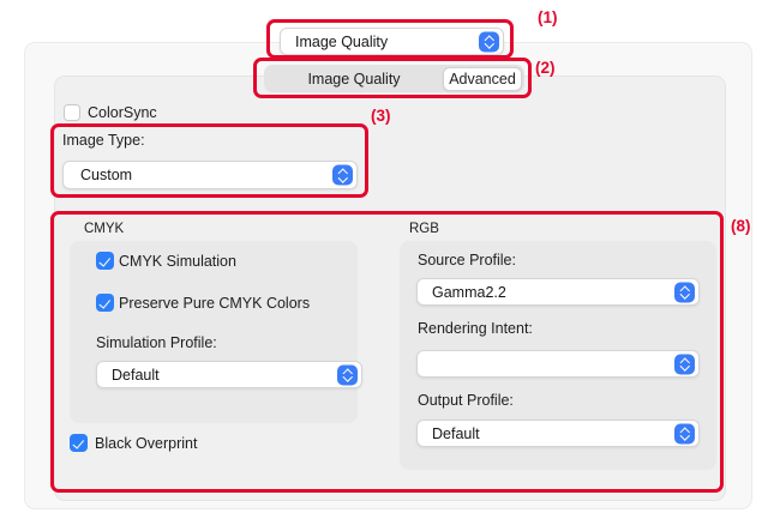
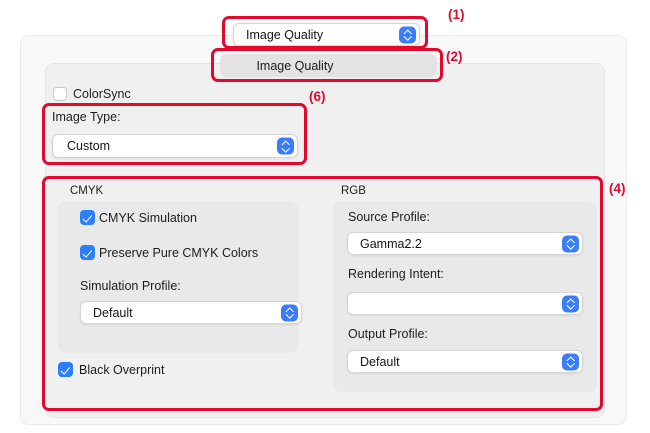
  Image Quality
  Image Quality
- Advanced
  ColorSync
  Image Type:
  Custom
  CMYK
  CMYK Simulation
  Preserve Pure CMYK Colors
  Simulation Profile:
  Default
  Black Overprint
  RGB
  Source Profile:
  Gamma2.2
  Rendering Intent:
  Output Profile:
  Default
  (1)
  (2)
- (3)
+ (6)
- (8)
+ (4)
